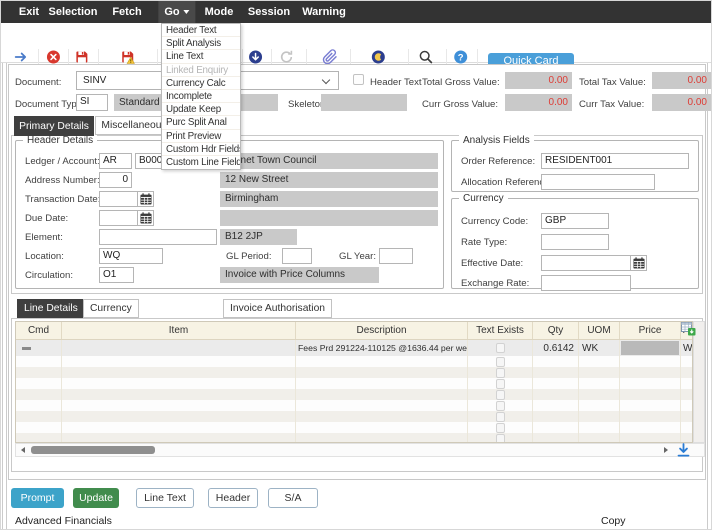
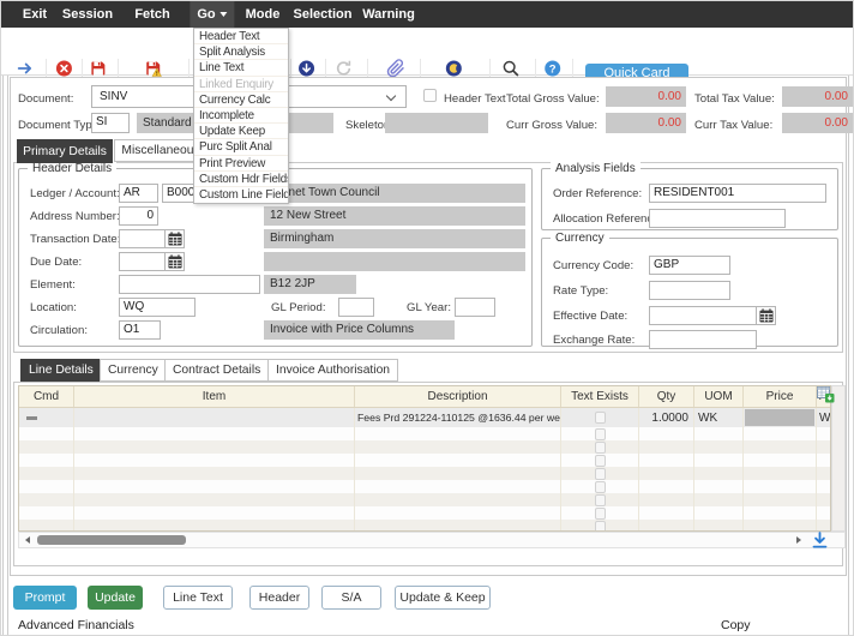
  Exit
- Selection
+ Session
  Fetch
  Go
  Mode
- Session
+ Selection
  Warning
  Header Text
  Split Analysis
  Line Text
  Linked Enquiry
  Currency Calc
  Incomplete
  Update Keep
  Purc Split Anal
  Print Preview
  Custom Hdr Field
  Custom Line Field
  ?
  Document:
  SINV
  Header Text
  Total Gross Value:
  0.00
  Total Tax Value:
  0.00
  Document Typ
  SI
  Skeleto
  Curr Gross Value:
  0.00
  Curr Tax Value:
  0.00
  Primary Details
  Miscellaneou
  Header Details
  Ledger / Account
  AR
  B000
  net Town Council
  Address Number
  0
  12 New Street
  Transaction Date
  Birmingham
  Due Date:
  Element:
  B12 2JP
  Location:
  WQ
  GL Period:
  GL Year:
  Circulation:
  O1
  Invoice with Price Columns
  Analysis Fields
  Order Reference:
  RESIDENT001
  Allocation Referen
  Currency
  Currency Code:
  GBP
  Rate Type:
  Effective Date:
  Exchange Rate:
  Line Details
  Currency
+ Contract Details
  Invoice Authorisation
  Cmd
  Item
  Description
  Text Exists
  Qty
  UOM
  Price
  Fees Prd 291224-110125 @1636.44 per we
- 0.6142
+ 1.0000
  WK
  Prompt
  Update
  Line Text
  Header
  S/A
+ Update & Keep
  Advanced Financials
  Copy
